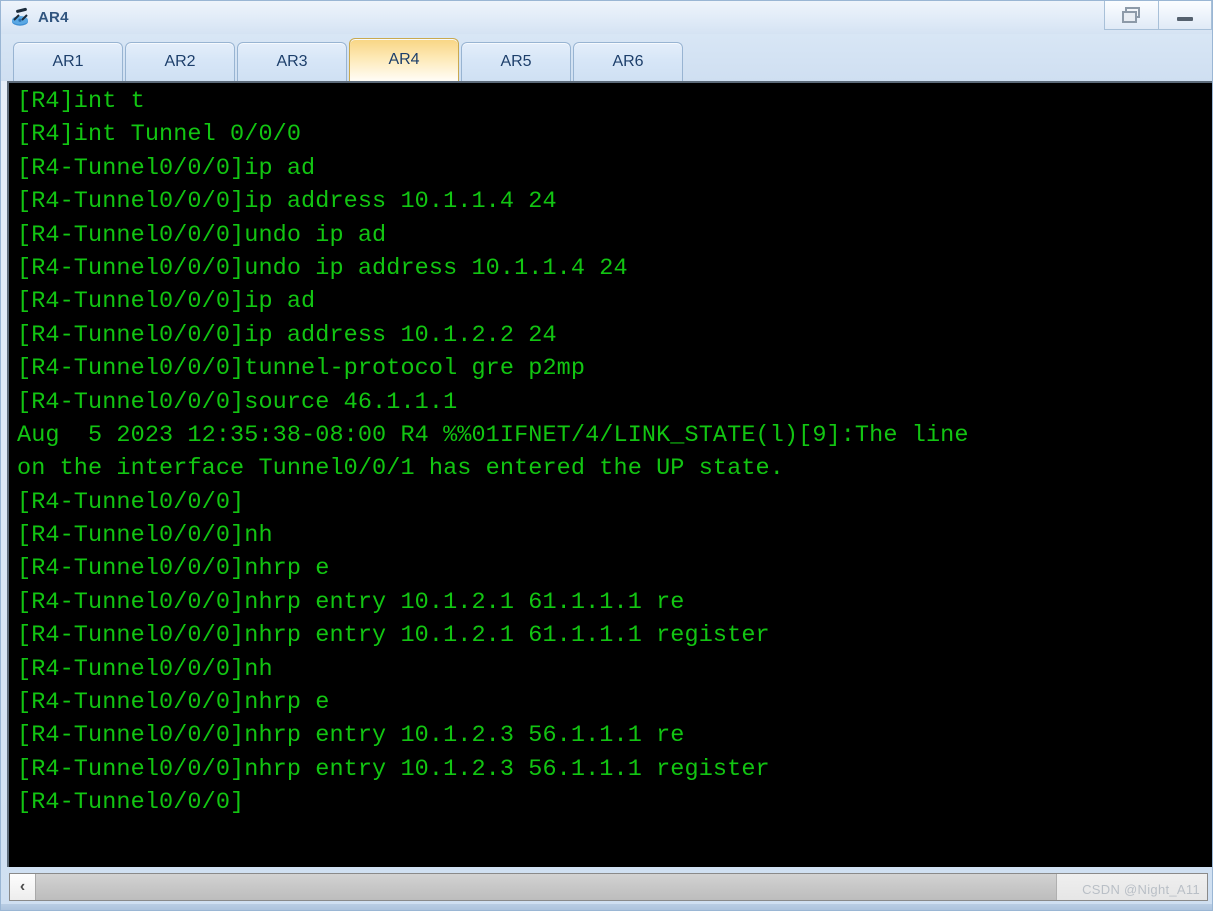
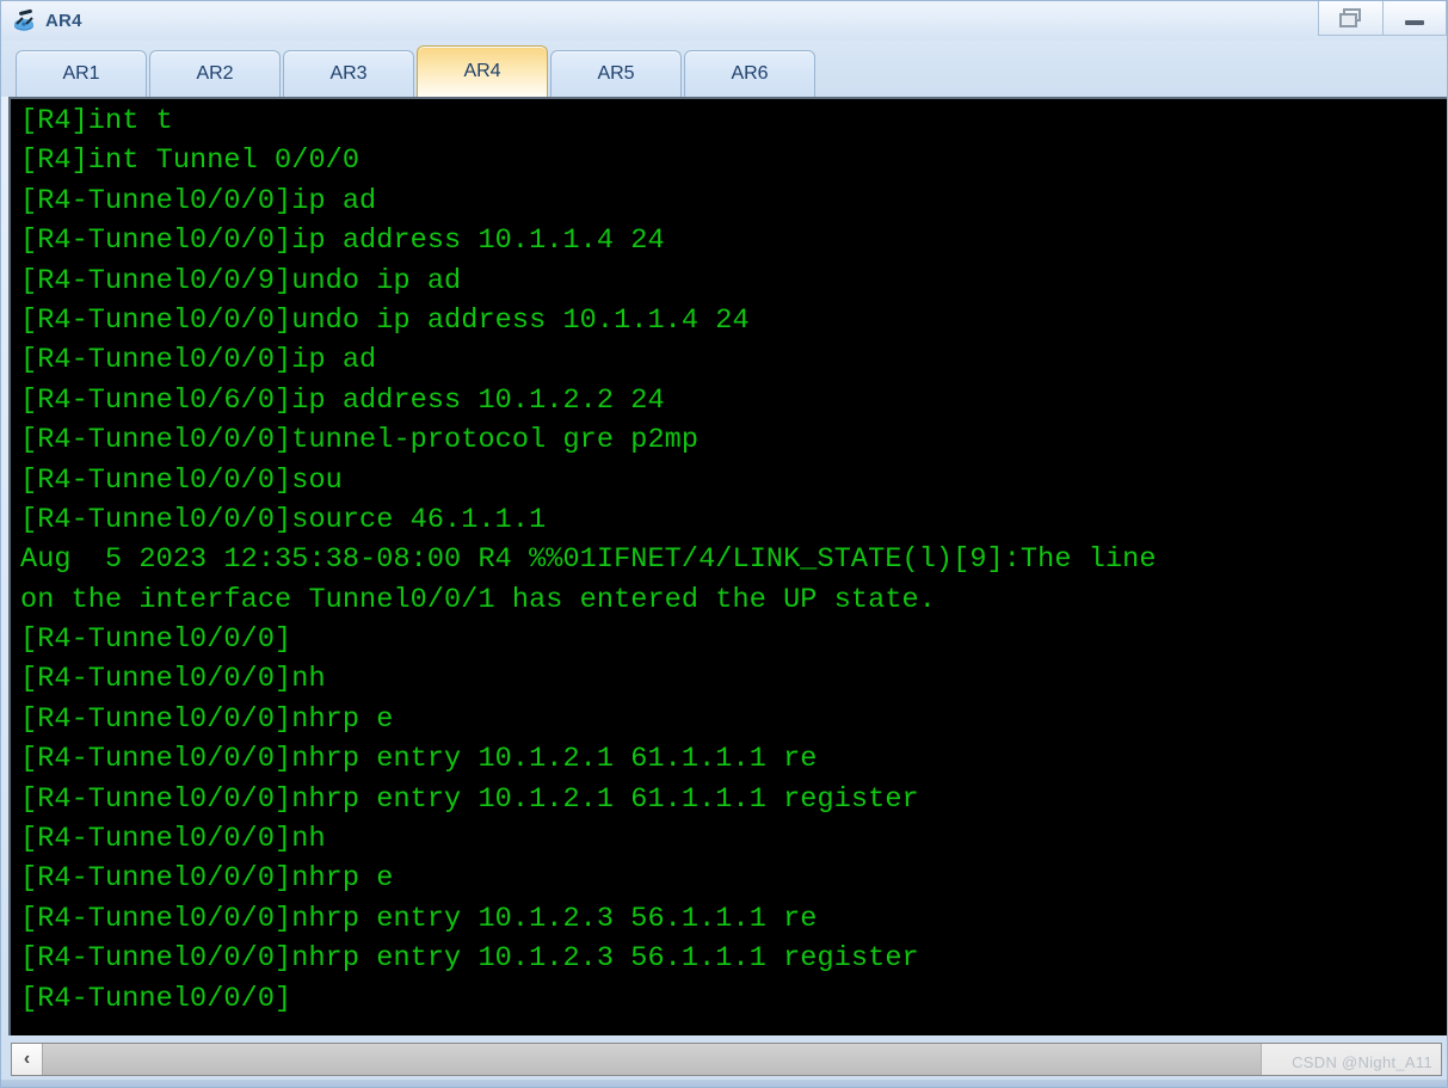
  AR4
  AR1
  AR2
  AR3
  AR4
  AR5
  AR6
  [R4]int t
  [R4]int Tunnel 0/0/0
  [R4-Tunnel0/0/0]ip ad
  [R4-Tunnel0/0/0]ip address 10.1.1.4 24
- [R4-Tunnel0/0/0]undo ip ad
+ [R4-Tunnel0/0/9]undo ip ad
  [R4-Tunnel0/0/0]undo ip address 10.1.1.4 24
  [R4-Tunnel0/0/0]ip ad
- [R4-Tunnel0/0/0]ip address 10.1.2.2 24
+ [R4-Tunnel0/6/0]ip address 10.1.2.2 24
  [R4-Tunnel0/0/0]tunnel-protocol gre p2mp
+ [R4-Tunnel0/0/0]sou
  [R4-Tunnel0/0/0]source 46.1.1.1
  Aug 5 2023 12:35:38-08:00 R4 %%01IFNET/4/LINK_STATE(l)[9]:The line
  on the interface Tunnel0/0/1 has entered the UP state.
  [R4-Tunnel0/0/0]
  [R4-Tunnel0/0/0]nh
  [R4-Tunnel0/0/0]nhrp e
  [R4-Tunnel0/0/0]nhrp entry 10.1.2.1 61.1.1.1 re
  [R4-Tunnel0/0/0]nhrp entry 10.1.2.1 61.1.1.1 register
  [R4-Tunnel0/0/0]nh
  [R4-Tunnel0/0/0]nhrp e
  [R4-Tunnel0/0/0]nhrp entry 10.1.2.3 56.1.1.1 re
  [R4-Tunnel0/0/0]nhrp entry 10.1.2.3 56.1.1.1 register
  [R4-Tunnel0/0/0]
  ‹
  CSDN @Night_A11
